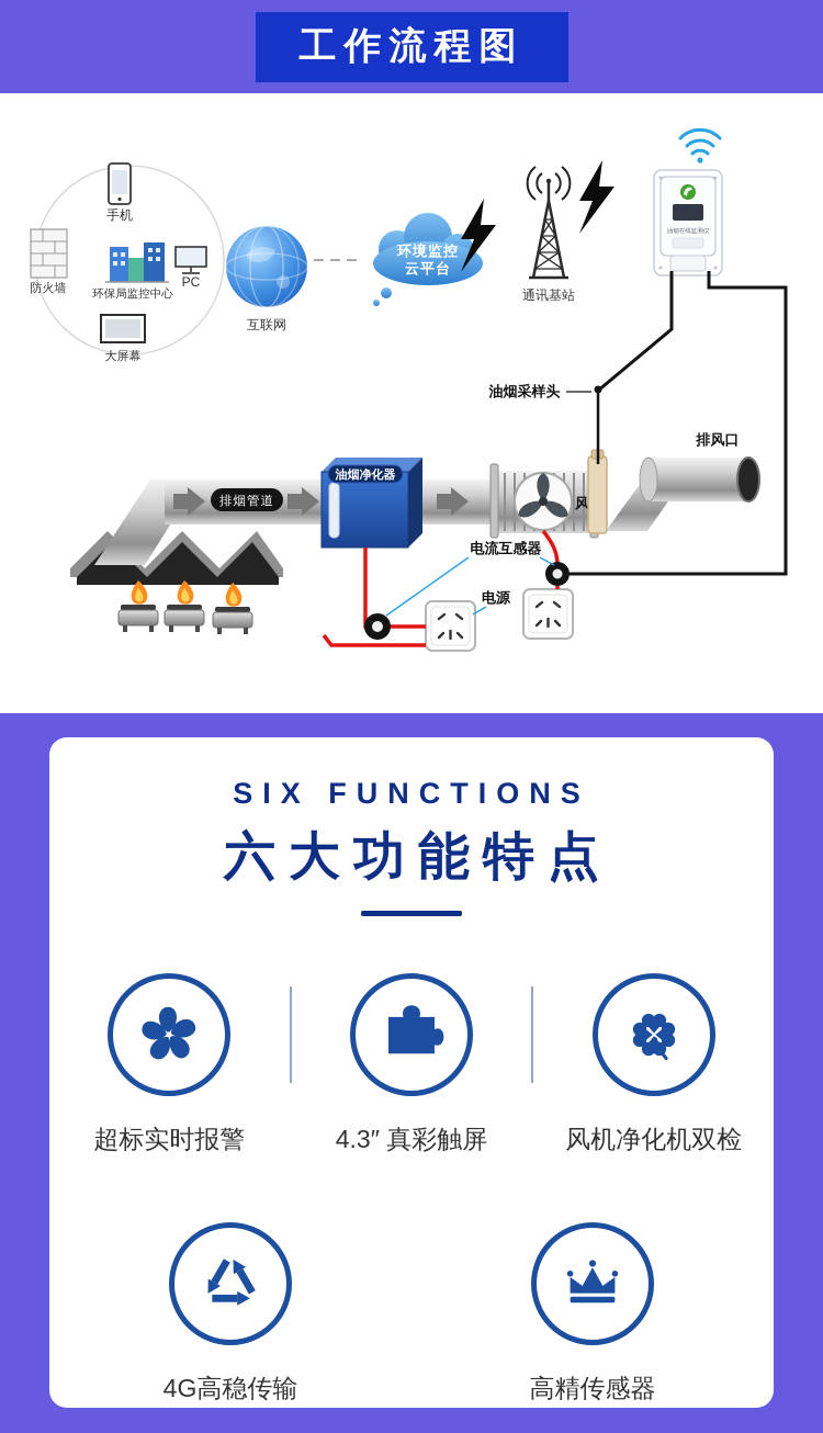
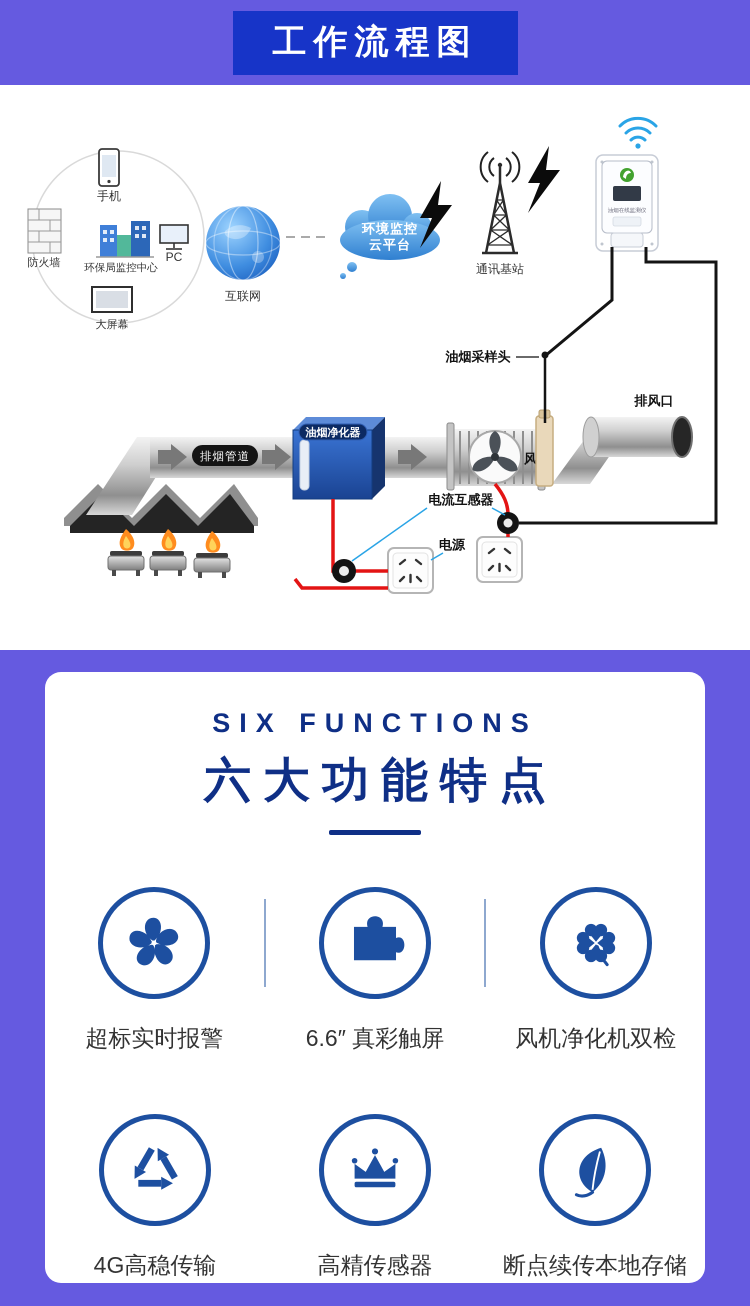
  工作流程图
  手机
  防火墙
  环保局监控中心
  PC
  大屏幕
  互联网
  环境监控
  云平台
  通讯基站
  排风口
  油烟净化器
  油烟采样头
  排烟管道
  电流互感器
  电源
  SIX FUNCTIONS
  六大功能特点
  超标实时报警
- 4.3″ 真彩触屏
+ 6.6″ 真彩触屏
  风机净化机双检
  4G高稳传输
  高精传感器
+ 断点续传本地存储
